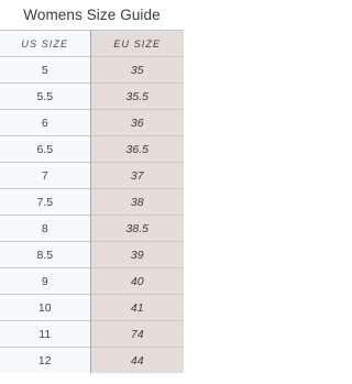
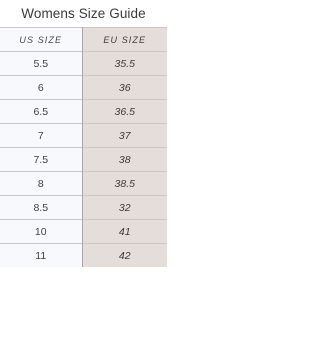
  Womens Size Guide
  US SIZE	EU SIZE
- 5	35
  5.5	35.5
  6	36
  6.5	36.5
  7	37
  7.5	38
  8	38.5
- 8.5	39
+ 8.5	32
- 9	40
  10	41
- 11	74
+ 11	42
- 12	44
